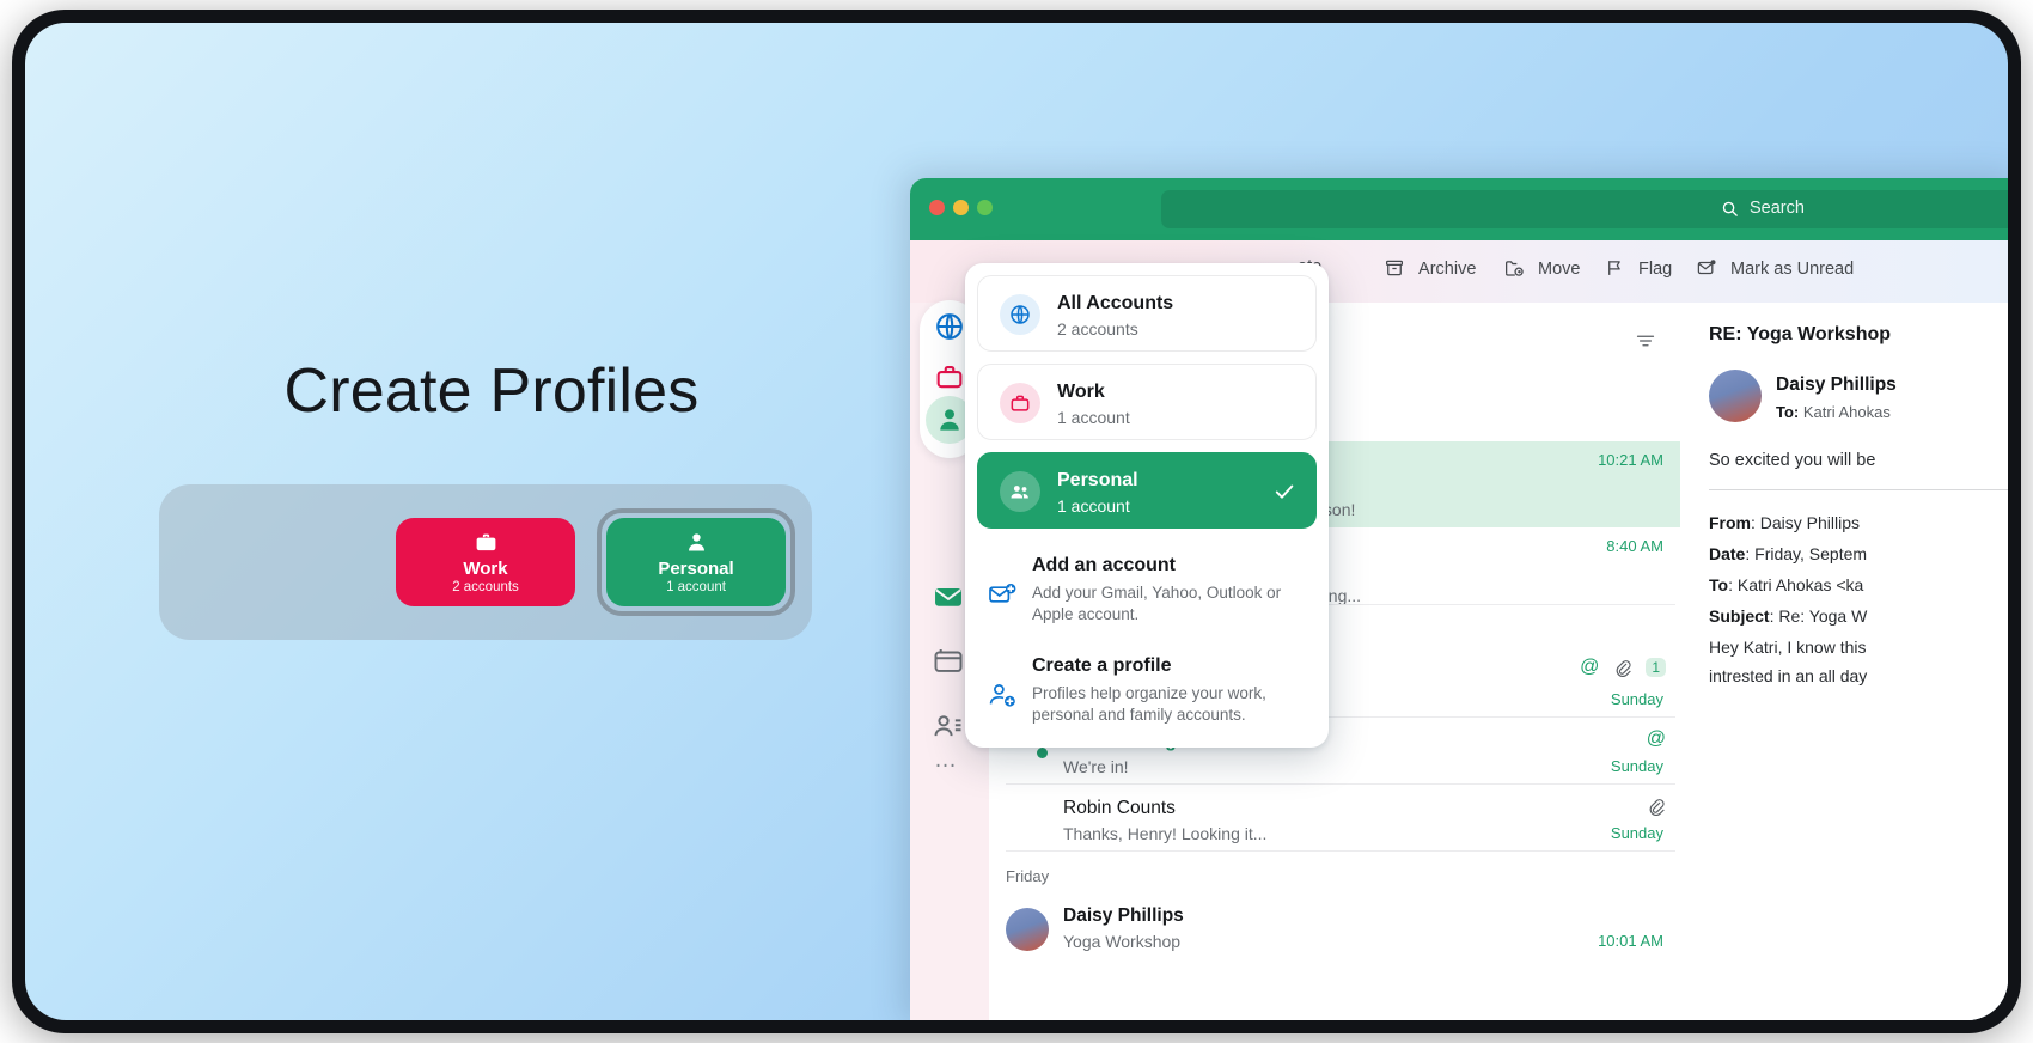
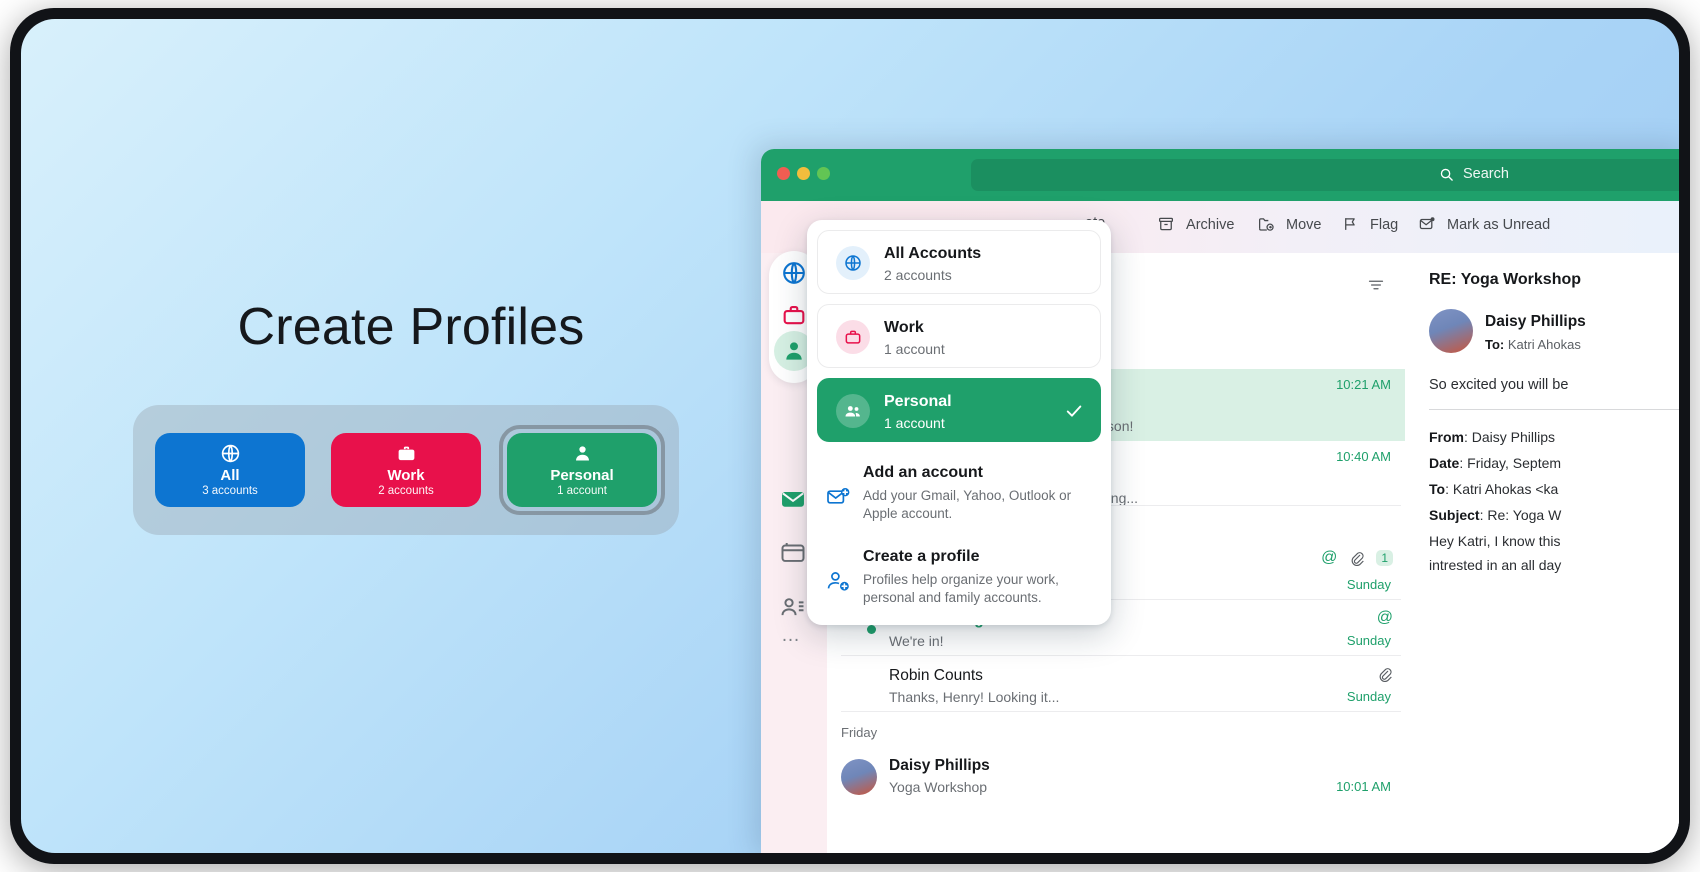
  Create Profiles
+ All
+ 3 accounts
  Work
  2 accounts
  Personal
  1 account
  Search
  Archive
  Move
  Flag
  Mark as Unread
  …
  10:21 AM
- 8:40 AM
+ 10:40 AM
  @ 1
  Sunday
  We're in!
  @
  Sunday
  Robin Counts
  Thanks, Henry! Looking it...
  Sunday
  Friday
  Daisy Phillips
  Yoga Workshop
  10:01 AM
  RE: Yoga Workshop
  Daisy Phillips
  To: Katri Ahokas
  So excited you will be
  From: Daisy Phillips
  Date: Friday, Septem
  To: Katri Ahokas <ka
  Subject: Re: Yoga W
  Hey Katri, I know this
  intrested in an all day
  All Accounts
  2 accounts
  Work
  1 account
  Personal
  1 account
  Add an account
  Add your Gmail, Yahoo, Outlook or Apple account.
  Create a profile
  Profiles help organize your work, personal and family accounts.
